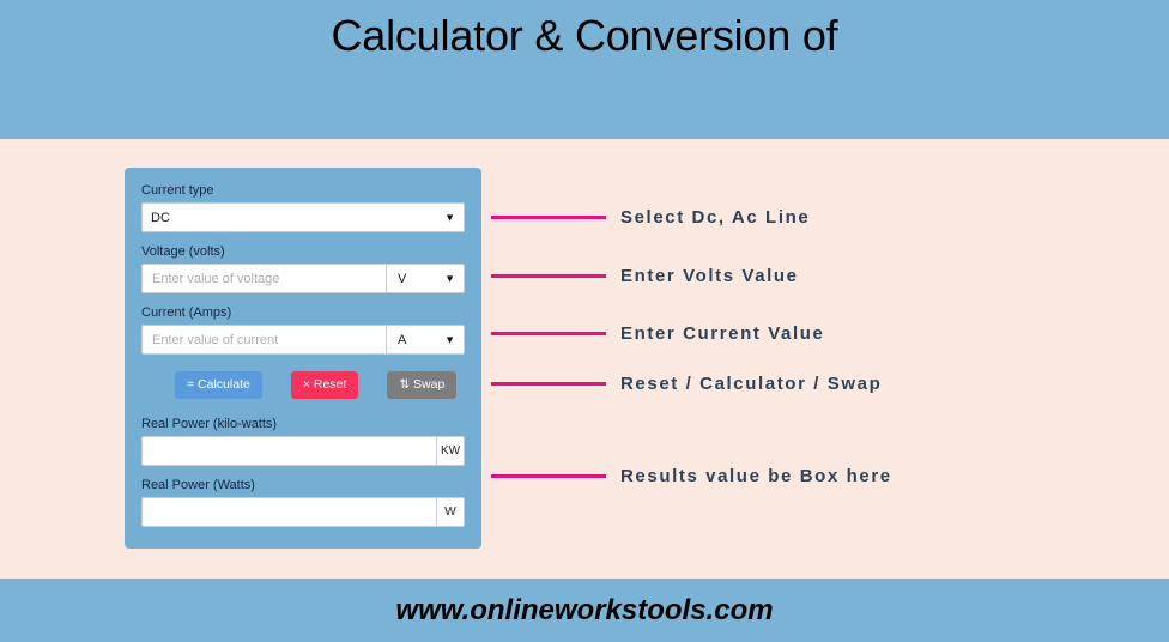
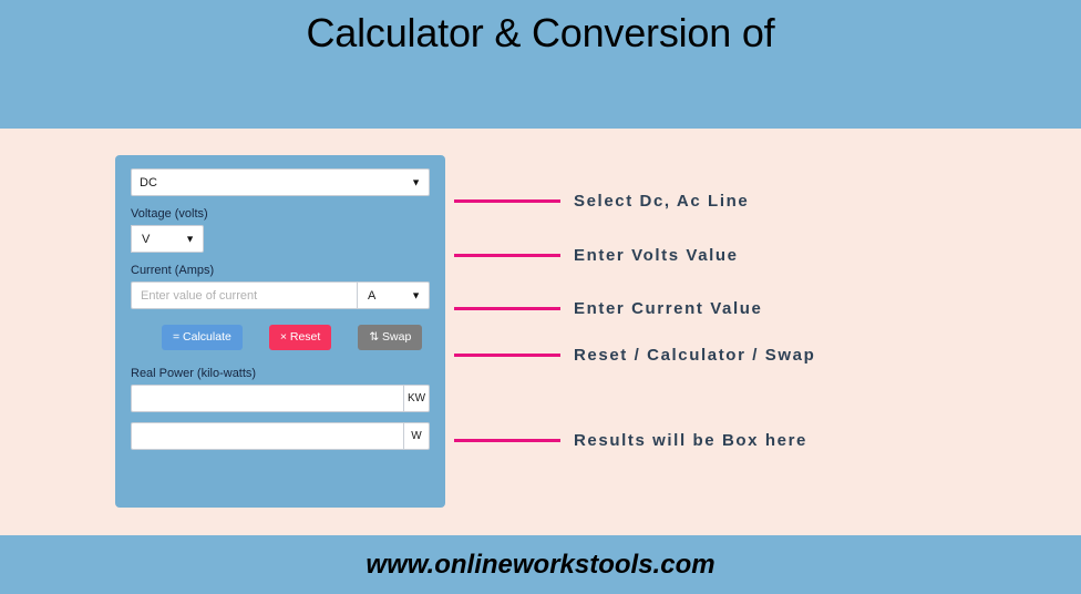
  Calculator & Conversion of
- Current type
  DC
  ▼
  Voltage (volts)
- Enter value of voltage
  V
  ▼
  Current (Amps)
  Enter value of current
  A
  ▼
  = Calculate
  × Reset
  ⇅ Swap
  Real Power (kilo-watts)
  KW
- Real Power (Watts)
  W
  Select Dc, Ac Line
  Enter Volts Value
  Enter Current Value
  Reset / Calculator / Swap
- Results value be Box here
+ Results will be Box here
  www.onlineworkstools.com
